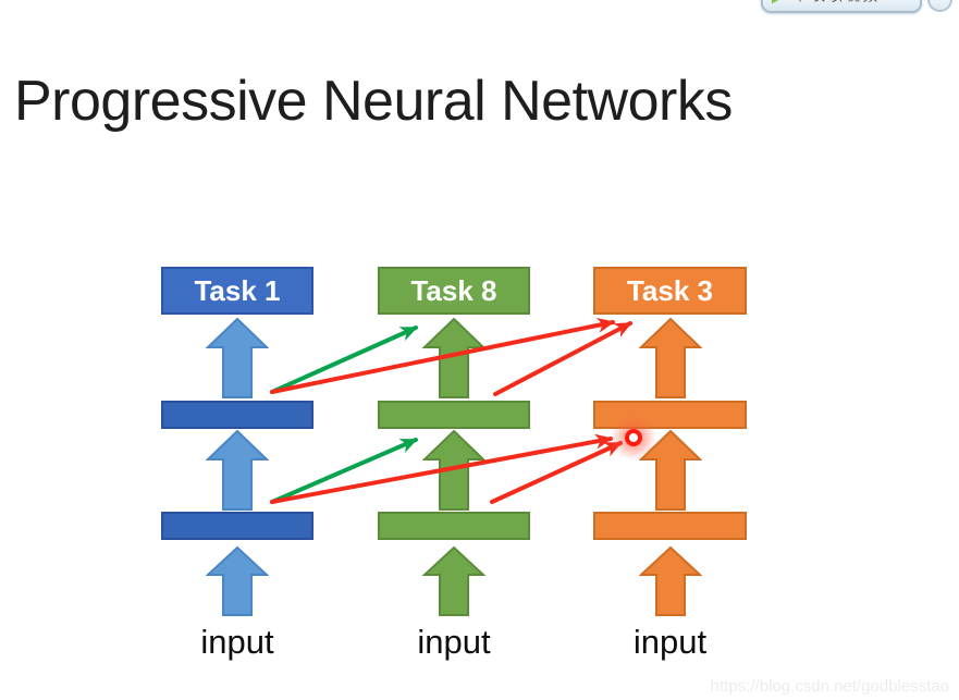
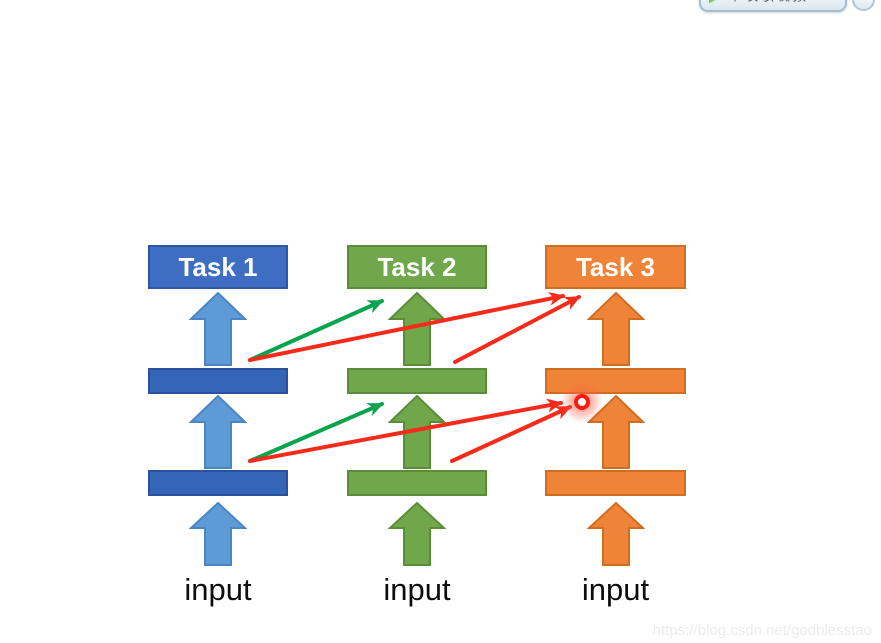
- Progressive Neural Networks
  Task 1
  input
- Task 8
+ Task 2
  input
  Task 3
  input
